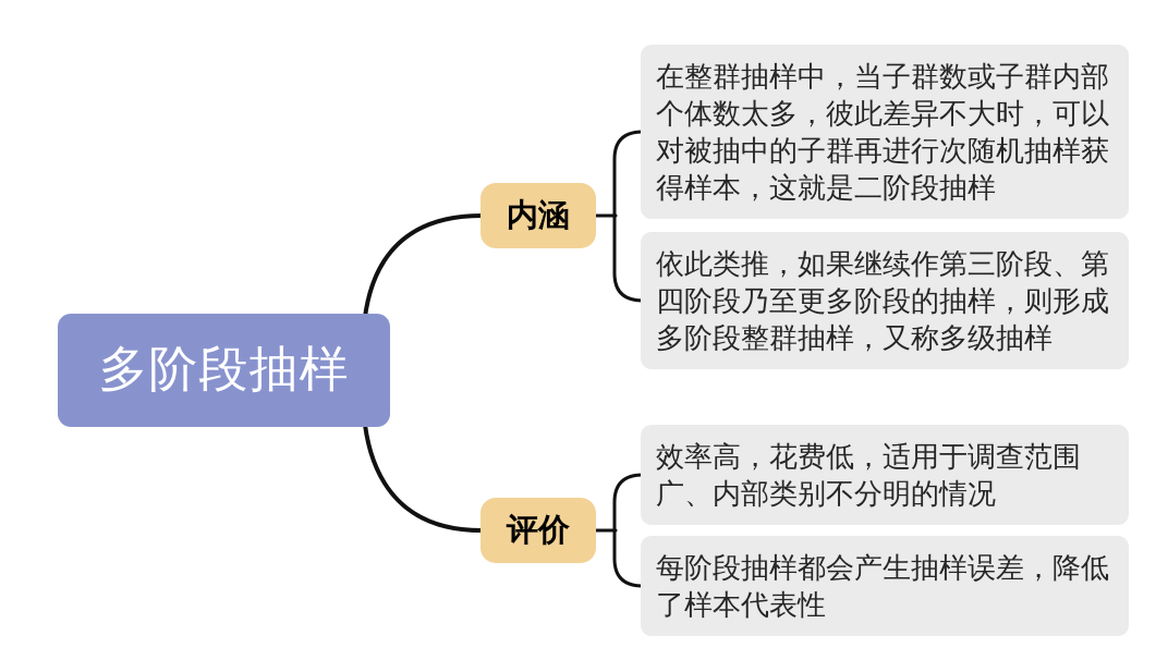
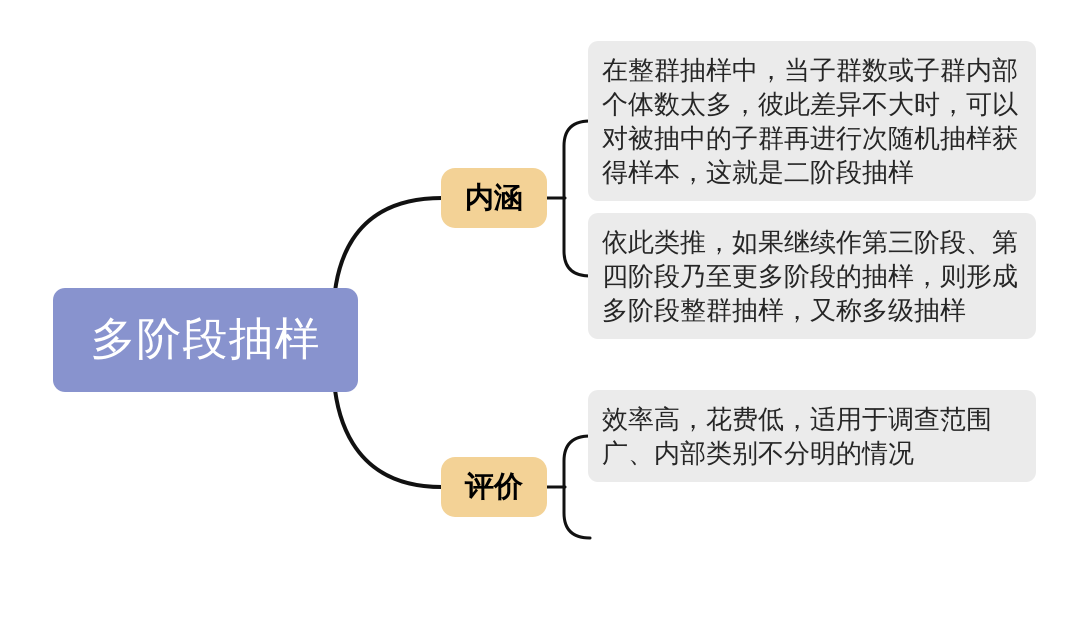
  多阶段抽样
  内涵
  评价
  在整群抽样中，当子群数或子群内部个体数太多，彼此差异不大时，可以对被抽中的子群再进行次随机抽样获得样本，这就是二阶段抽样
  依此类推，如果继续作第三阶段、第四阶段乃至更多阶段的抽样，则形成多阶段整群抽样，又称多级抽样
  效率高，花费低，适用于调查范围广、内部类别不分明的情况
- 每阶段抽样都会产生抽样误差，降低了样本代表性
